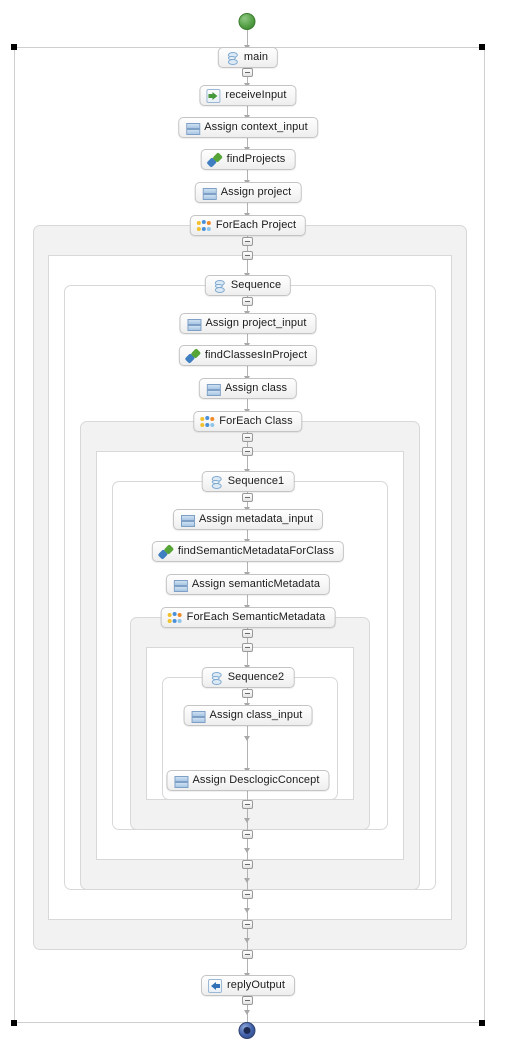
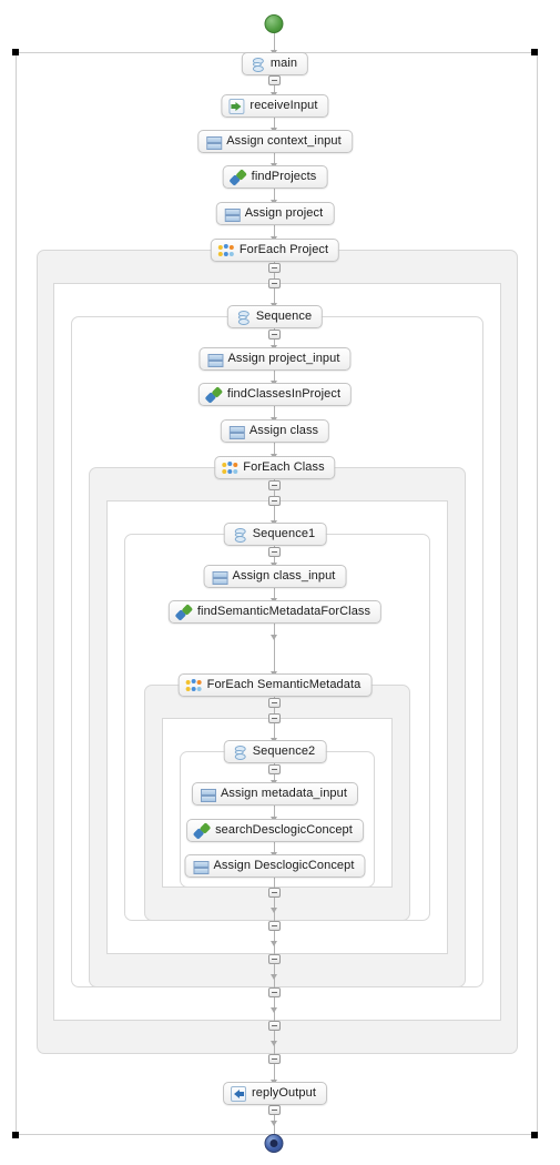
  main
  receiveInput
  Assign context_input
  findProjects
  Assign project
  ForEach Project
  Sequence
  Assign project_input
  findClassesInProject
  Assign class
  ForEach Class
  Sequence1
- Assign metadata_input
+ Assign class_input
  findSemanticMetadataForClass
- Assign semanticMetadata
  ForEach SemanticMetadata
  Sequence2
- Assign class_input
+ Assign metadata_input
+ searchDesclogicConcept
  Assign DesclogicConcept
  replyOutput
